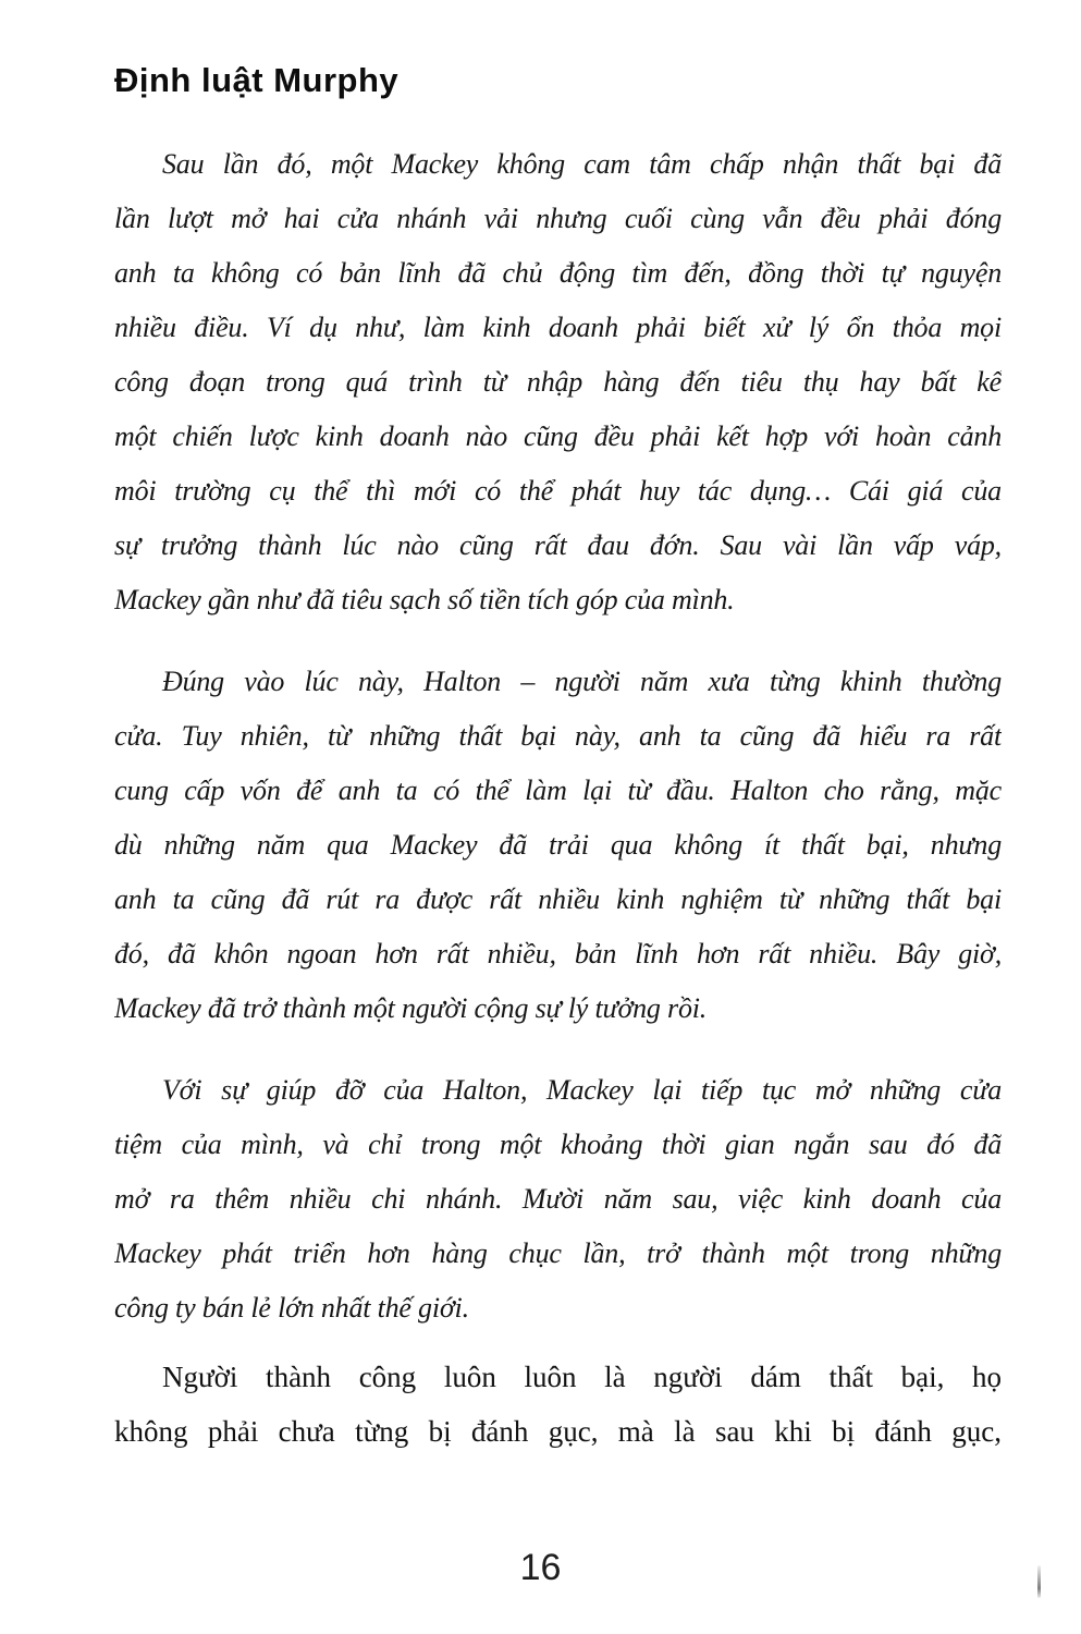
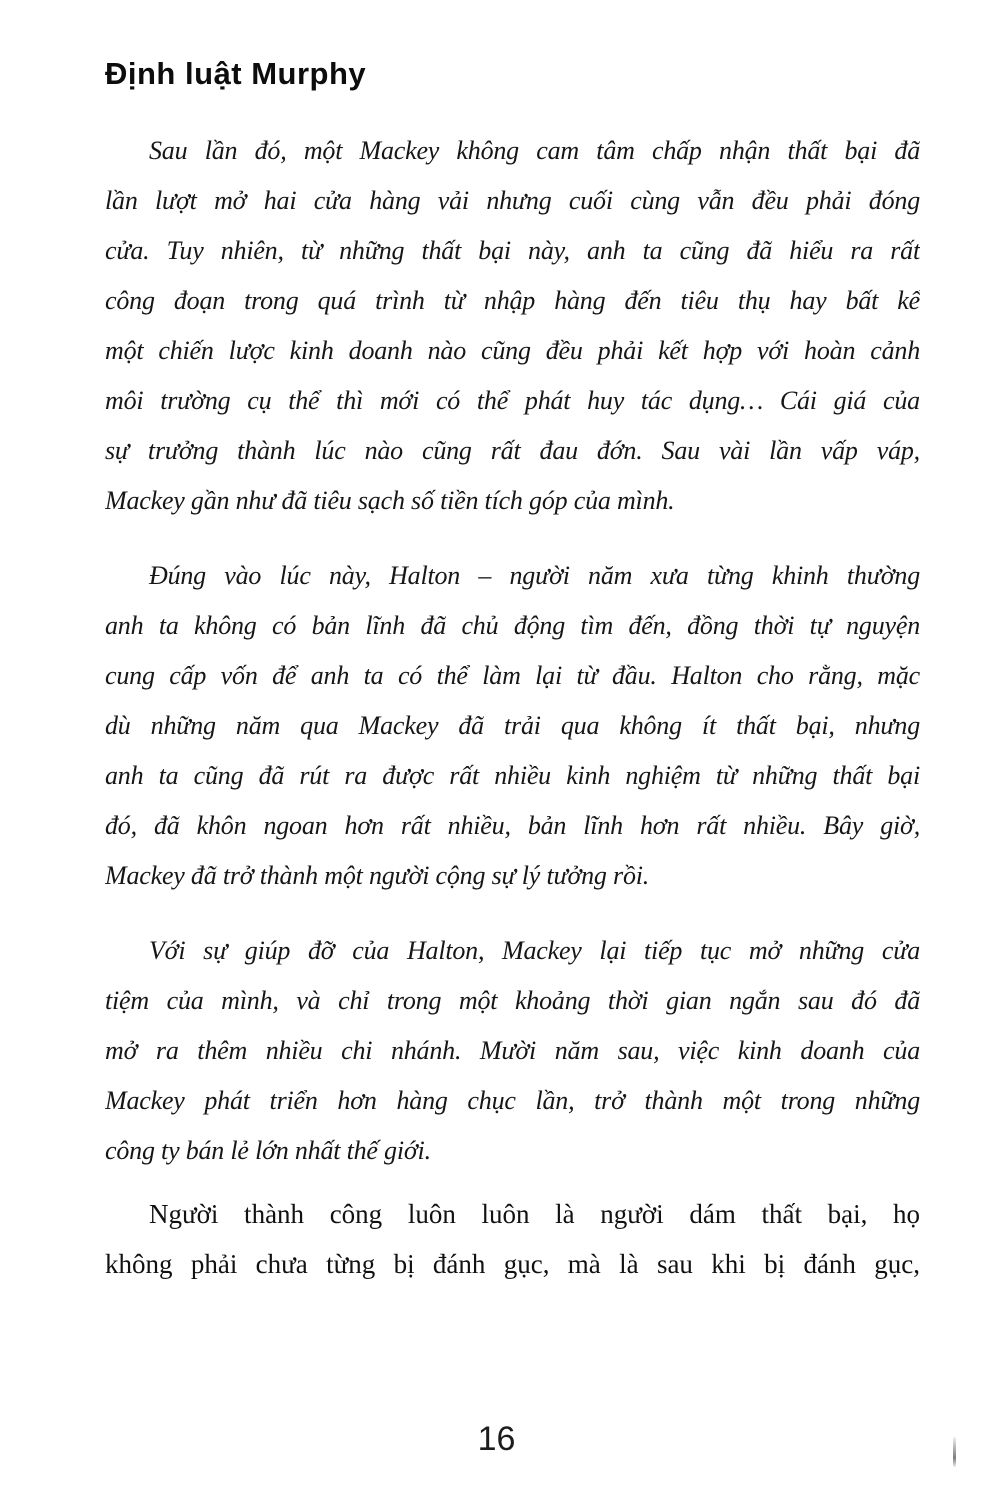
  Định luật Murphy
  Sau lần đó, một Mackey không cam tâm chấp nhận thất bại đã
- lần lượt mở hai cửa nhánh vải nhưng cuối cùng vẫn đều phải đóng
+ lần lượt mở hai cửa hàng vải nhưng cuối cùng vẫn đều phải đóng
- anh ta không có bản lĩnh đã chủ động tìm đến, đồng thời tự nguyện
+ cửa. Tuy nhiên, từ những thất bại này, anh ta cũng đã hiểu ra rất
- nhiều điều. Ví dụ như, làm kinh doanh phải biết xử lý ổn thỏa mọi
  công đoạn trong quá trình từ nhập hàng đến tiêu thụ hay bất kể
  một chiến lược kinh doanh nào cũng đều phải kết hợp với hoàn cảnh
  môi trường cụ thể thì mới có thể phát huy tác dụng… Cái giá của
  sự trưởng thành lúc nào cũng rất đau đớn. Sau vài lần vấp váp,
  Mackey gần như đã tiêu sạch số tiền tích góp của mình.
  Đúng vào lúc này, Halton – người năm xưa từng khinh thường
- cửa. Tuy nhiên, từ những thất bại này, anh ta cũng đã hiểu ra rất
+ anh ta không có bản lĩnh đã chủ động tìm đến, đồng thời tự nguyện
  cung cấp vốn để anh ta có thể làm lại từ đầu. Halton cho rằng, mặc
  dù những năm qua Mackey đã trải qua không ít thất bại, nhưng
  anh ta cũng đã rút ra được rất nhiều kinh nghiệm từ những thất bại
  đó, đã khôn ngoan hơn rất nhiều, bản lĩnh hơn rất nhiều. Bây giờ,
  Mackey đã trở thành một người cộng sự lý tưởng rồi.
  Với sự giúp đỡ của Halton, Mackey lại tiếp tục mở những cửa
  tiệm của mình, và chỉ trong một khoảng thời gian ngắn sau đó đã
  mở ra thêm nhiều chi nhánh. Mười năm sau, việc kinh doanh của
  Mackey phát triển hơn hàng chục lần, trở thành một trong những
  công ty bán lẻ lớn nhất thế giới.
  Người thành công luôn luôn là người dám thất bại, họ
  không phải chưa từng bị đánh gục, mà là sau khi bị đánh gục,
  16
